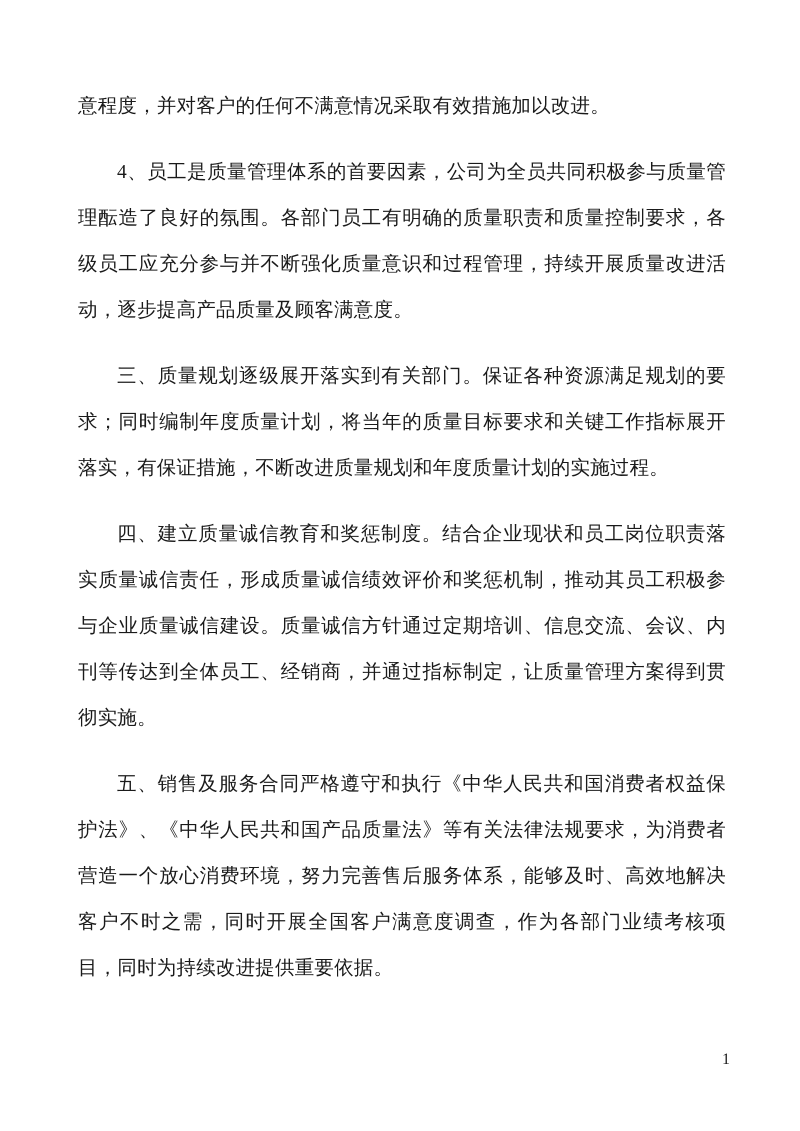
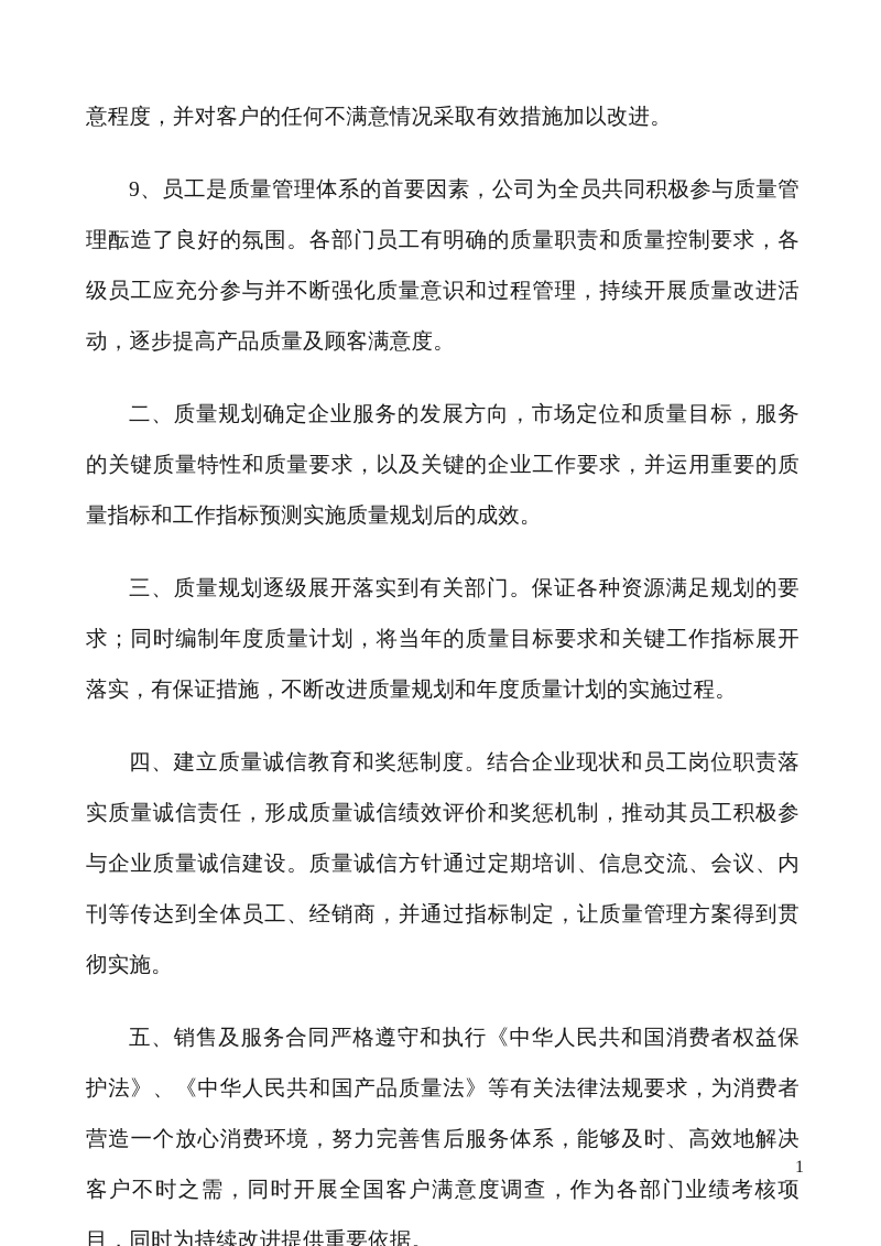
  意程度，并对客户的任何不满意情况采取有效措施加以改进。
- 4、员工是质量管理体系的首要因素，公司为全员共同积极参与质量管理酝造了良好的氛围。各部门员工有明确的质量职责和质量控制要求，各级员工应充分参与并不断强化质量意识和过程管理，持续开展质量改进活动，逐步提高产品质量及顾客满意度。
+ 9、员工是质量管理体系的首要因素，公司为全员共同积极参与质量管理酝造了良好的氛围。各部门员工有明确的质量职责和质量控制要求，各级员工应充分参与并不断强化质量意识和过程管理，持续开展质量改进活动，逐步提高产品质量及顾客满意度。
+ 二、质量规划确定企业服务的发展方向，市场定位和质量目标，服务的关键质量特性和质量要求，以及关键的企业工作要求，并运用重要的质量指标和工作指标预测实施质量规划后的成效。
  三、质量规划逐级展开落实到有关部门。保证各种资源满足规划的要求；同时编制年度质量计划，将当年的质量目标要求和关键工作指标展开落实，有保证措施，不断改进质量规划和年度质量计划的实施过程。
  四、建立质量诚信教育和奖惩制度。结合企业现状和员工岗位职责落实质量诚信责任，形成质量诚信绩效评价和奖惩机制，推动其员工积极参与企业质量诚信建设。质量诚信方针通过定期培训、信息交流、会议、内刊等传达到全体员工、经销商，并通过指标制定，让质量管理方案得到贯彻实施。
  五、销售及服务合同严格遵守和执行《中华人民共和国消费者权益保护法》、《中华人民共和国产品质量法》等有关法律法规要求，为消费者营造一个放心消费环境，努力完善售后服务体系，能够及时、高效地解决客户不时之需，同时开展全国客户满意度调查，作为各部门业绩考核项目，同时为持续改进提供重要依据。
  1
